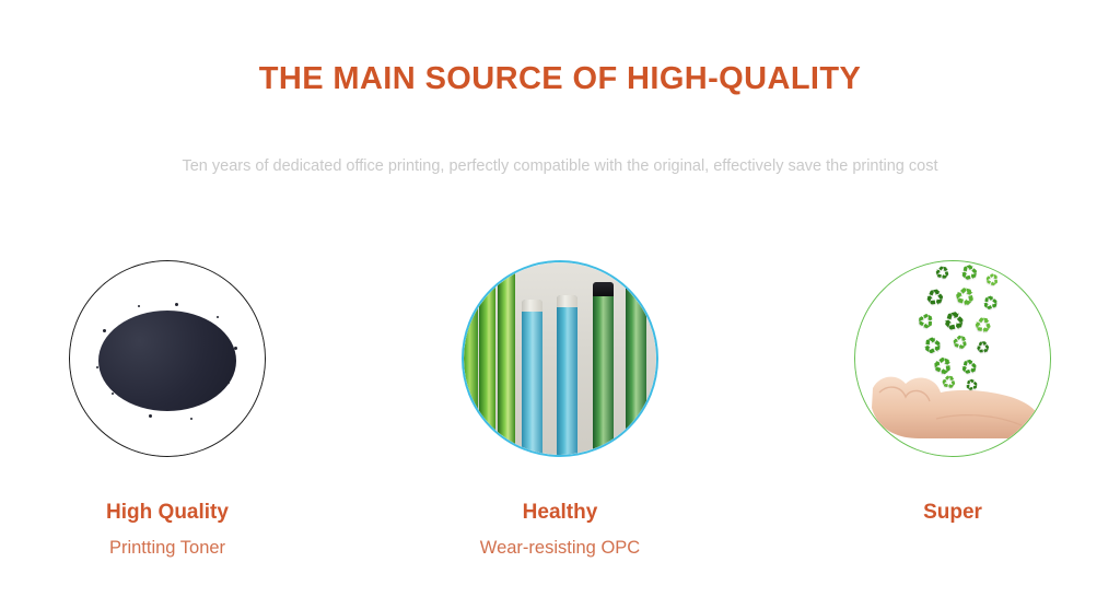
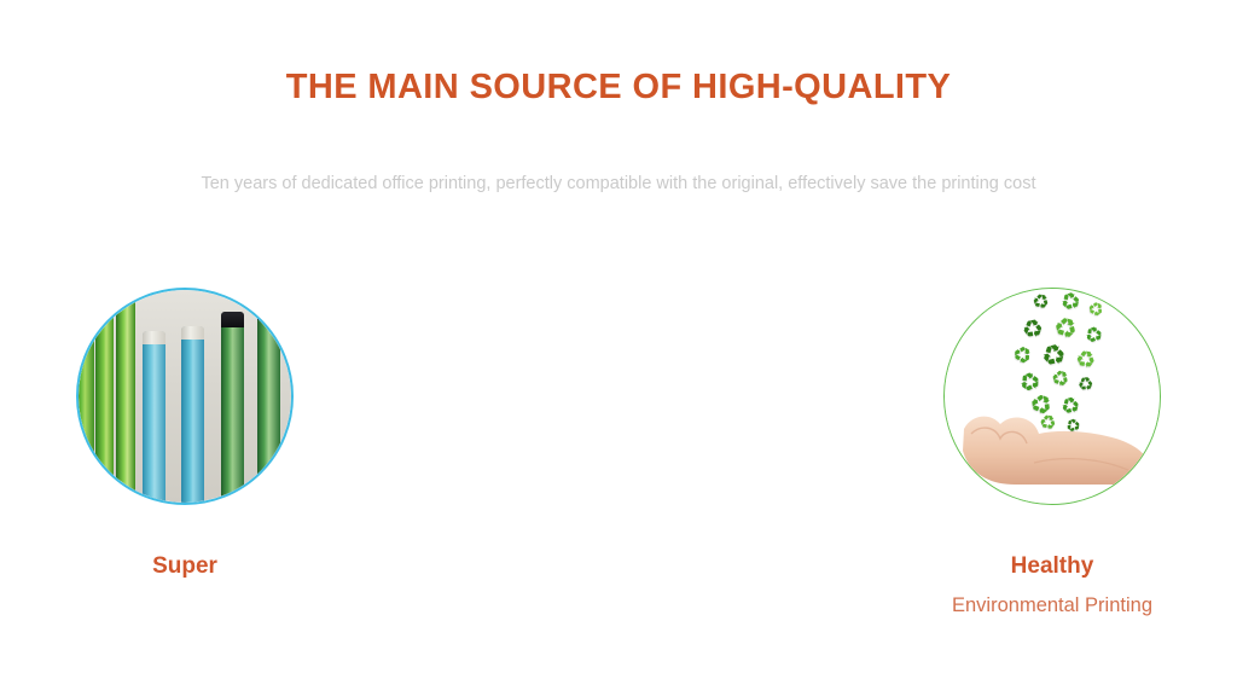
  THE MAIN SOURCE OF HIGH-QUALITY
  Ten years of dedicated office printing, perfectly compatible with the original, effectively save the printing cost
- High Quality
- Printting Toner
- Healthy
+ Super
- Wear-resisting OPC
- Super
+ Healthy
+ Environmental Printing
